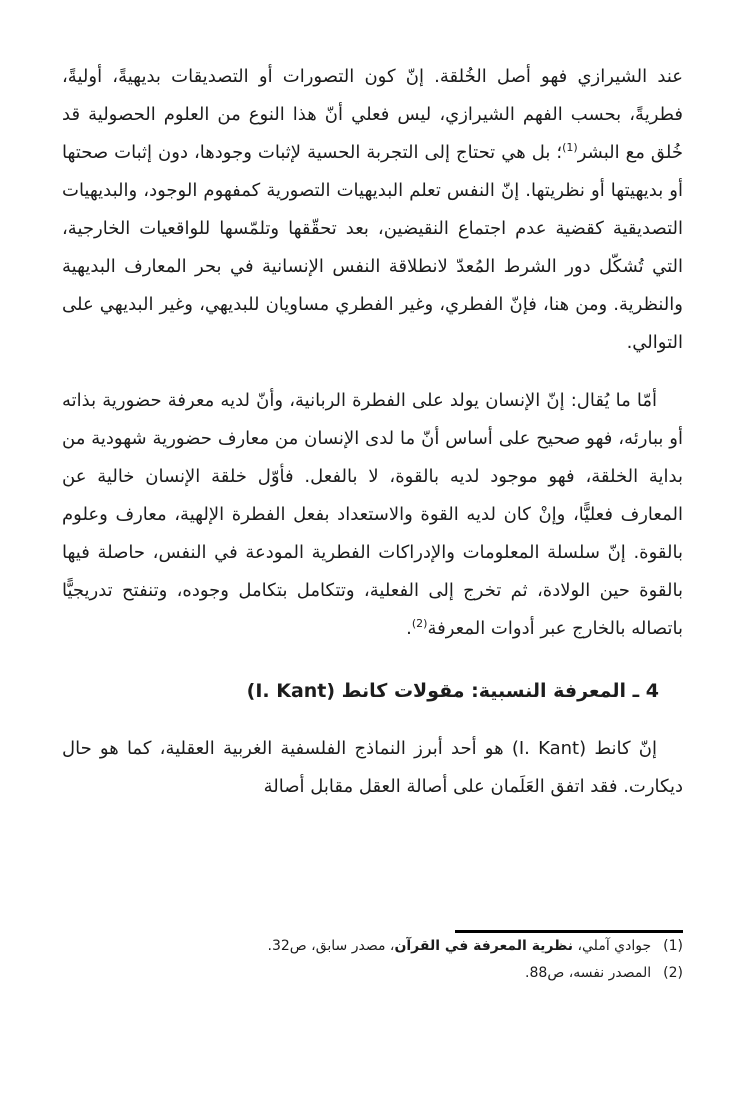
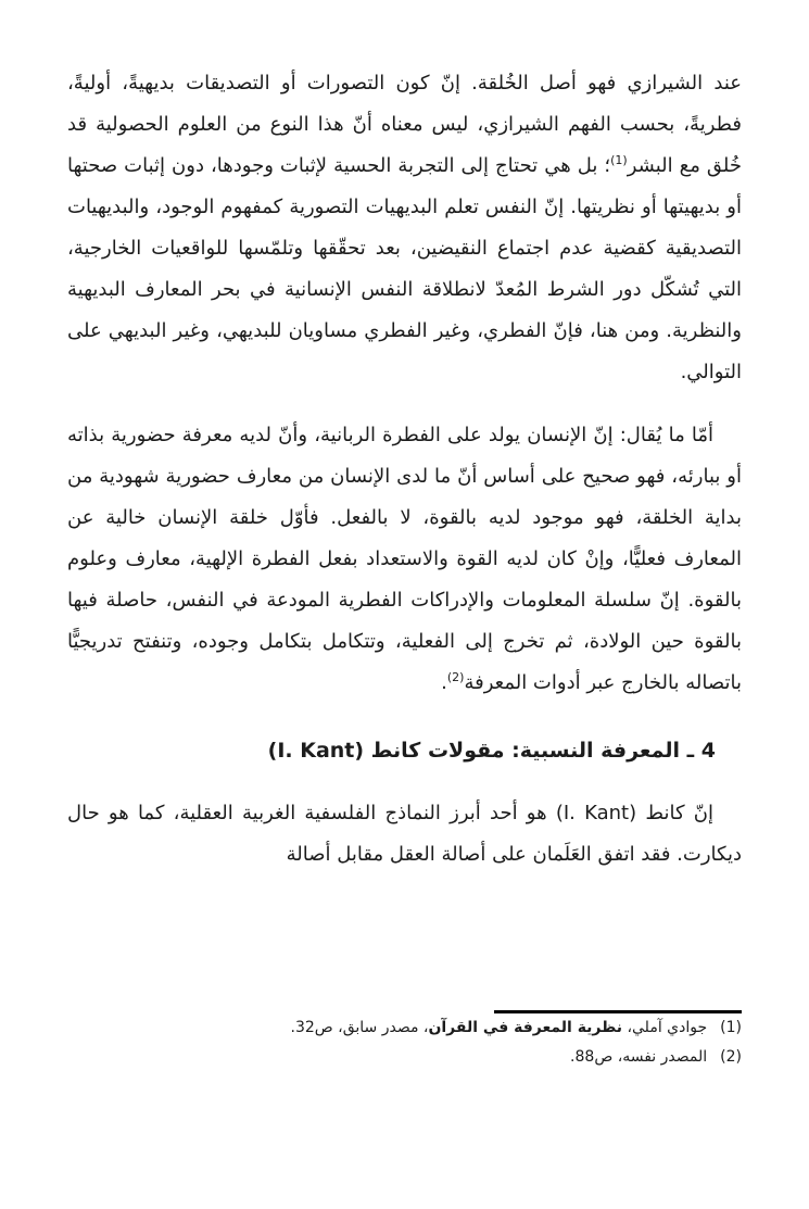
- عند الشيرازي فهو أصل الخُلقة. إنّ كون التصورات أو التصديقات بديهيةً، أوليةً، فطريةً، بحسب الفهم الشيرازي، ليس فعلي أنّ هذا النوع من العلوم الحصولية قد خُلق مع البشر(1)؛ بل هي تحتاج إلى التجربة الحسية لإثبات وجودها، دون إثبات صحتها أو بديهيتها أو نظريتها. إنّ النفس تعلم البديهيات التصورية كمفهوم الوجود، والبديهيات التصديقية كقضية عدم اجتماع النقيضين، بعد تحقّقها وتلمّسها للواقعيات الخارجية، التي تُشكّل دور الشرط المُعدّ لانطلاقة النفس الإنسانية في بحر المعارف البديهية والنظرية. ومن هنا، فإنّ الفطري، وغير الفطري مساويان للبديهي، وغير البديهي على التوالي.
+ عند الشيرازي فهو أصل الخُلقة. إنّ كون التصورات أو التصديقات بديهيةً، أوليةً، فطريةً، بحسب الفهم الشيرازي، ليس معناه أنّ هذا النوع من العلوم الحصولية قد خُلق مع البشر(1)؛ بل هي تحتاج إلى التجربة الحسية لإثبات وجودها، دون إثبات صحتها أو بديهيتها أو نظريتها. إنّ النفس تعلم البديهيات التصورية كمفهوم الوجود، والبديهيات التصديقية كقضية عدم اجتماع النقيضين، بعد تحقّقها وتلمّسها للواقعيات الخارجية، التي تُشكّل دور الشرط المُعدّ لانطلاقة النفس الإنسانية في بحر المعارف البديهية والنظرية. ومن هنا، فإنّ الفطري، وغير الفطري مساويان للبديهي، وغير البديهي على التوالي.
  أمّا ما يُقال: إنّ الإنسان يولد على الفطرة الربانية، وأنّ لديه معرفة حضورية بذاته أو ببارئه، فهو صحيح على أساس أنّ ما لدى الإنسان من معارف حضورية شهودية من بداية الخلقة، فهو موجود لديه بالقوة، لا بالفعل. فأوّل خلقة الإنسان خالية عن المعارف فعليًّا، وإنْ كان لديه القوة والاستعداد بفعل الفطرة الإلهية، معارف وعلوم بالقوة. إنّ سلسلة المعلومات والإدراكات الفطرية المودعة في النفس، حاصلة فيها بالقوة حين الولادة، ثم تخرج إلى الفعلية، وتتكامل بتكامل وجوده، وتنفتح تدريجيًّا باتصاله بالخارج عبر أدوات المعرفة(2).
  4 ـ المعرفة النسبية: مقولات كانط (I. Kant)
  إنّ كانط (I. Kant) هو أحد أبرز النماذج الفلسفية الغربية العقلية، كما هو حال ديكارت. فقد اتفق العَلَمان على أصالة العقل مقابل أصالة
  (1)جوادي آملي، نظرية المعرفة في القرآن، مصدر سابق، ص32.
  (2)المصدر نفسه، ص88.
